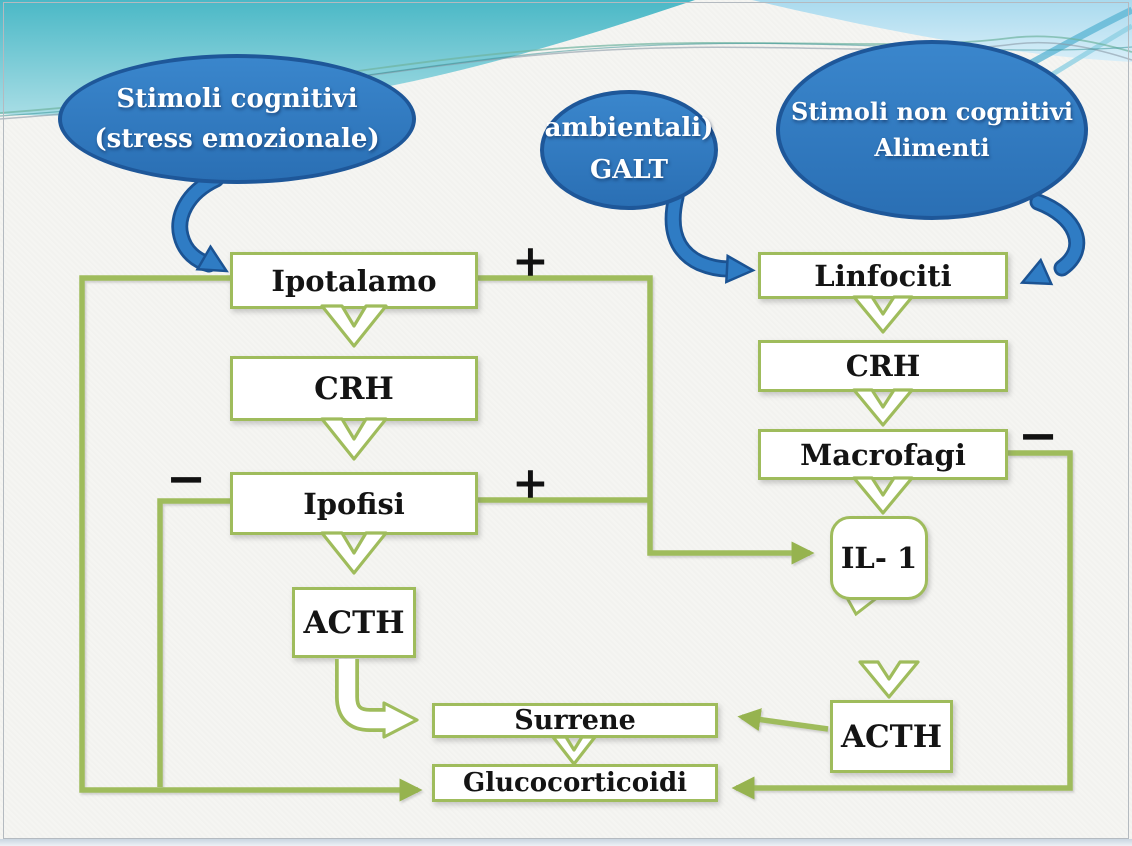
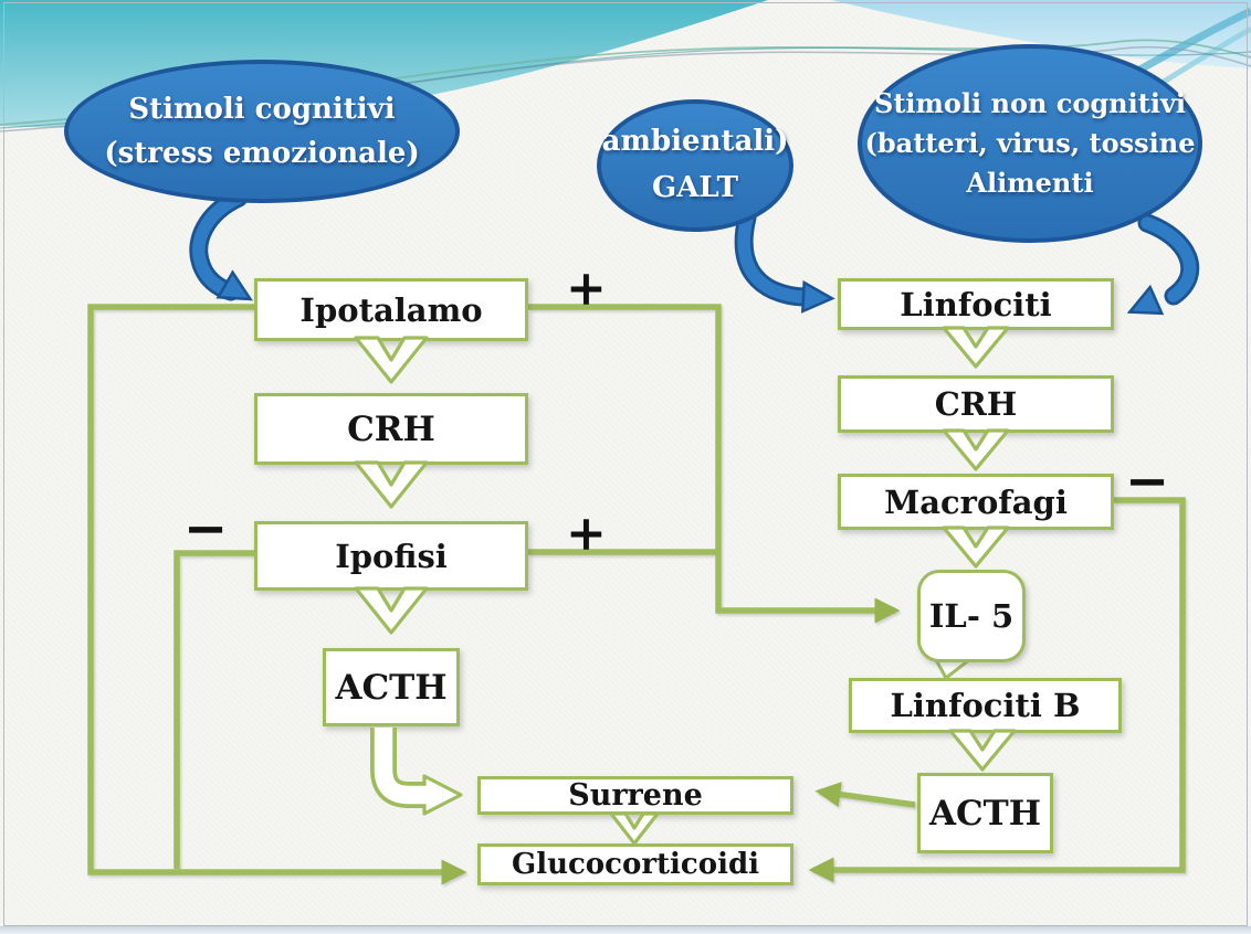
  Stimoli cognitivi
  (stress emozionale)
  ambientali)
  GALT
  Stimoli non cognitivi
+ (batteri, virus, tossine
  Alimenti
  Ipotalamo
  CRH
  Ipofisi
  ACTH
  Linfociti
  CRH
  Macrofagi
- IL- 1
+ IL- 5
+ Linfociti B
  ACTH
  Surrene
  Glucocorticoidi
  +
  +
  −
  −
